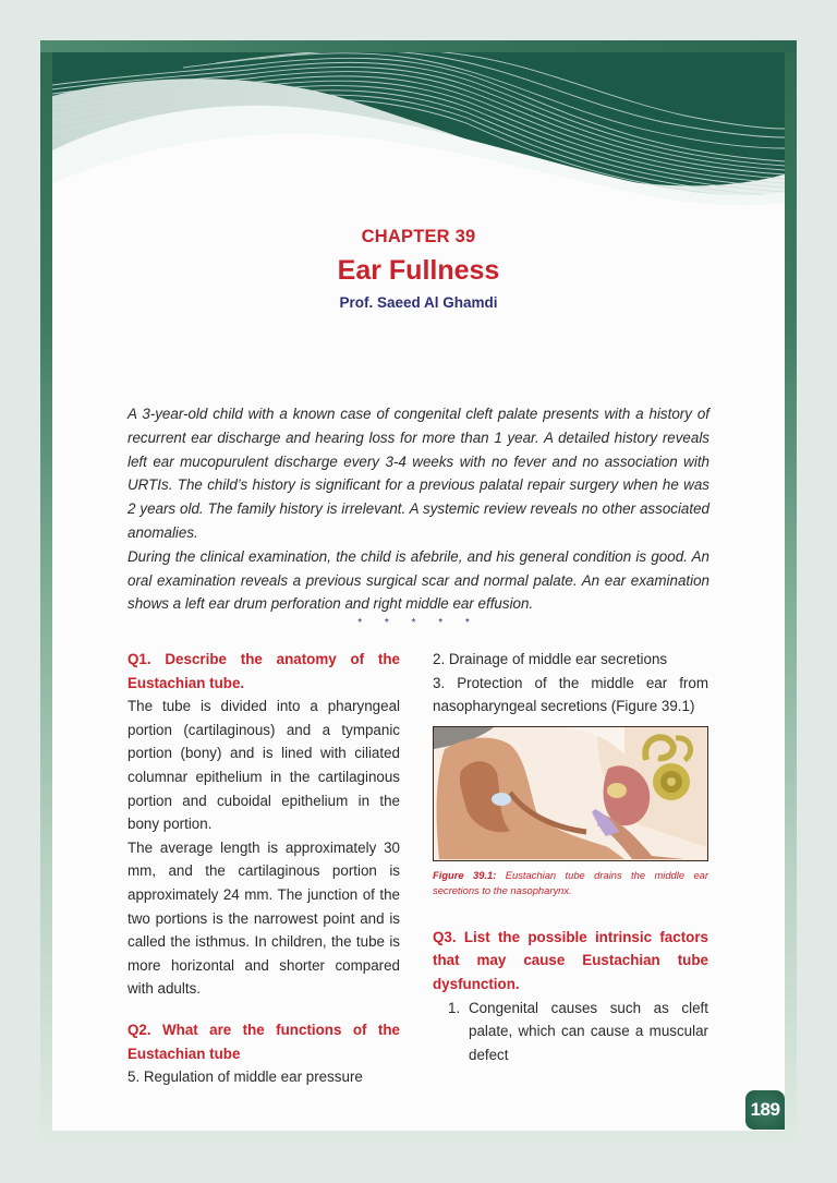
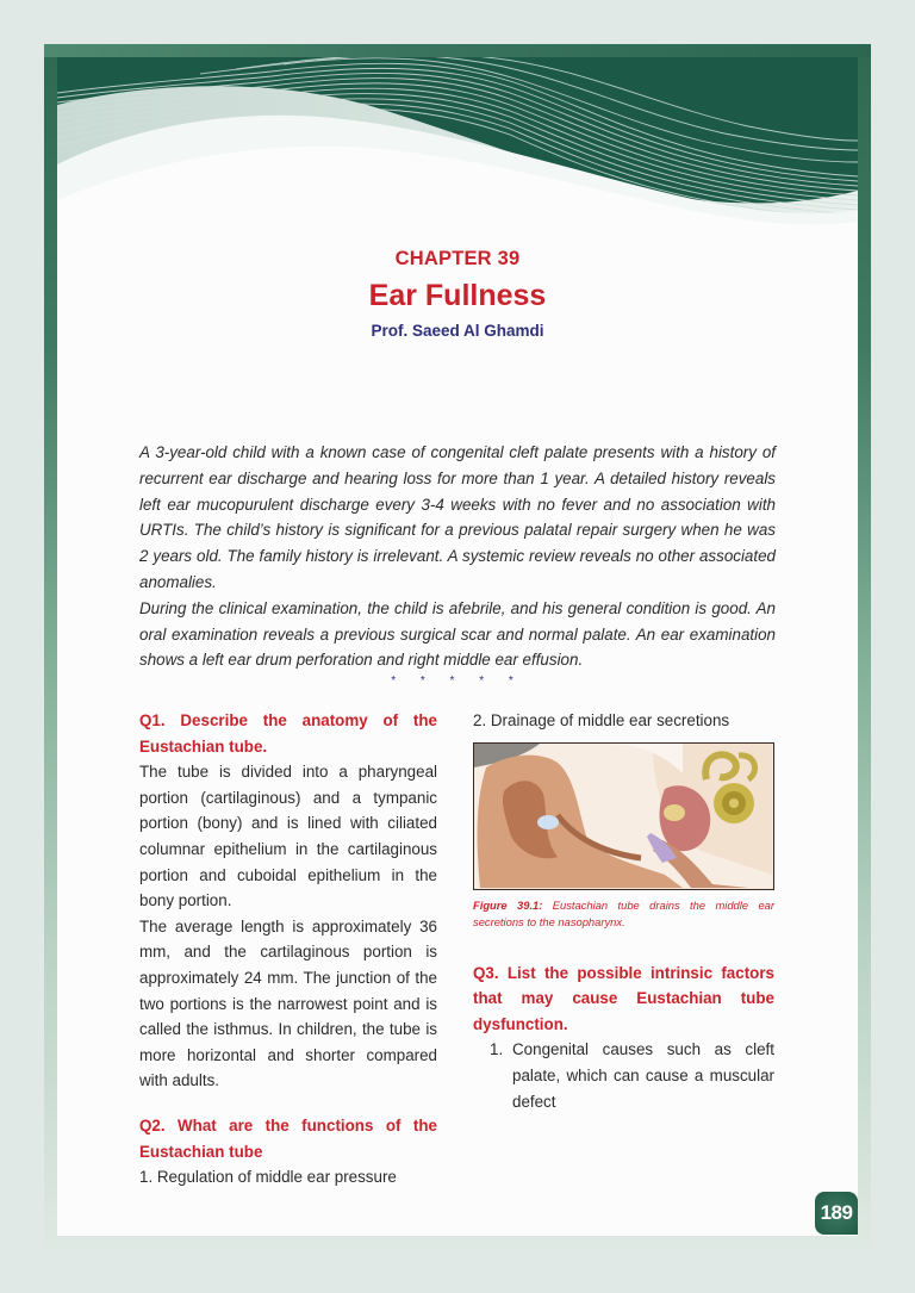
  CHAPTER 39
  Ear Fullness
  Prof. Saeed Al Ghamdi
  A 3-year-old child with a known case of congenital cleft palate presents with a history of recurrent ear discharge and hearing loss for more than 1 year. A detailed history reveals left ear mucopurulent discharge every 3-4 weeks with no fever and no association with URTIs. The child’s history is significant for a previous palatal repair surgery when he was 2 years old. The family history is irrelevant. A systemic review reveals no other associated anomalies.
  During the clinical examination, the child is afebrile, and his general condition is good. An oral examination reveals a previous surgical scar and normal palate. An ear examination shows a left ear drum perforation and right middle ear effusion.
  * * * * *
  Q1. Describe the anatomy of the Eustachian tube.
  The tube is divided into a pharyngeal portion (cartilaginous) and a tympanic portion (bony) and is lined with ciliated columnar epithelium in the cartilaginous portion and cuboidal epithelium in the bony portion.
- The average length is approximately 30 mm, and the cartilaginous portion is approximately 24 mm. The junction of the two portions is the narrowest point and is called the isthmus. In children, the tube is more horizontal and shorter compared with adults.
+ The average length is approximately 36 mm, and the cartilaginous portion is approximately 24 mm. The junction of the two portions is the narrowest point and is called the isthmus. In children, the tube is more horizontal and shorter compared with adults.
  Q2. What are the functions of the Eustachian tube
- 5. Regulation of middle ear pressure
+ 1. Regulation of middle ear pressure
  2. Drainage of middle ear secretions
- 3. Protection of the middle ear from nasopharyngeal secretions (Figure 39.1)
  Figure 39.1: Eustachian tube drains the middle ear secretions to the nasopharynx.
  Q3. List the possible intrinsic factors that may cause Eustachian tube dysfunction.
  1.
  Congenital causes such as cleft palate, which can cause a muscular defect
  189
